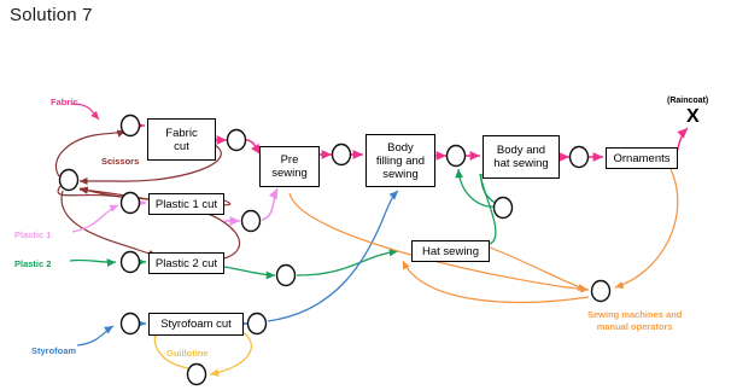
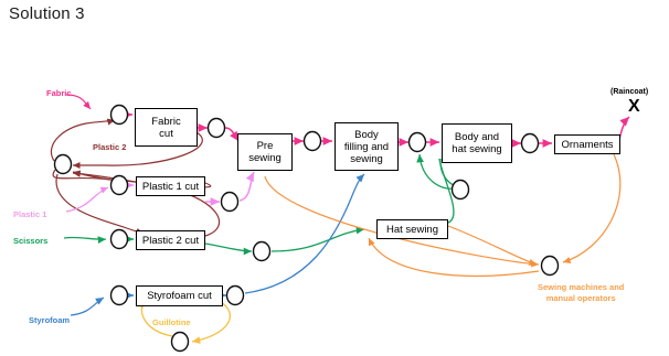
- Solution 7
+ Solution 3
  Fabric
  cut
  Plastic 1 cut
  Plastic 2 cut
  Styrofoam cut
  Pre
  sewing
  Body
  filling and
  sewing
  Hat sewing
  Body and
  hat sewing
  Ornaments
  Fabric
- Scissors
+ Plastic 2
  Plastic 1
- Plastic 2
+ Scissors
  Styrofoam
  Guillotine
  Sewing machines and
  manual operators
  X
